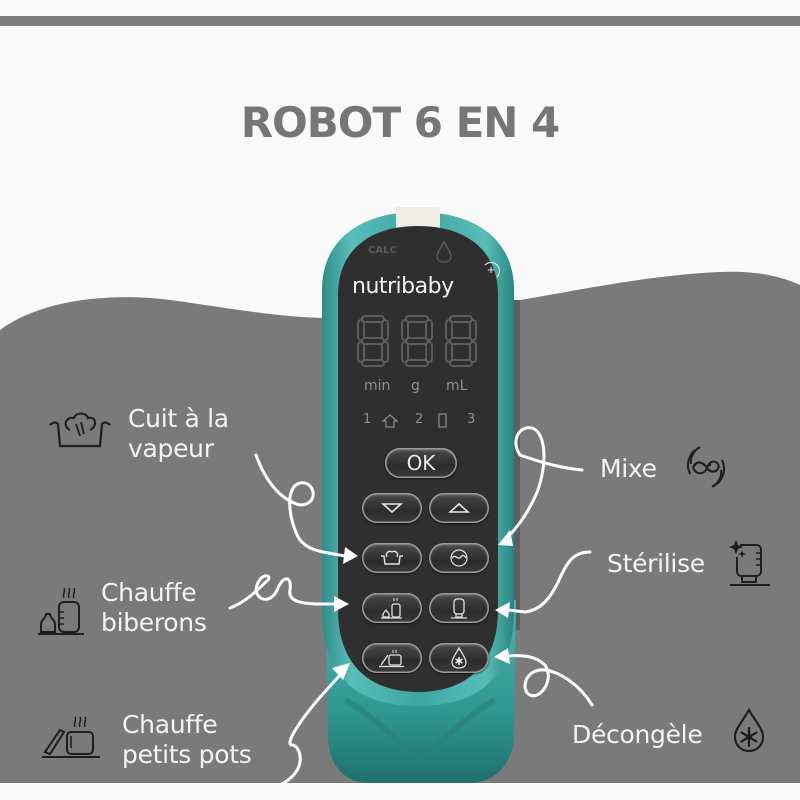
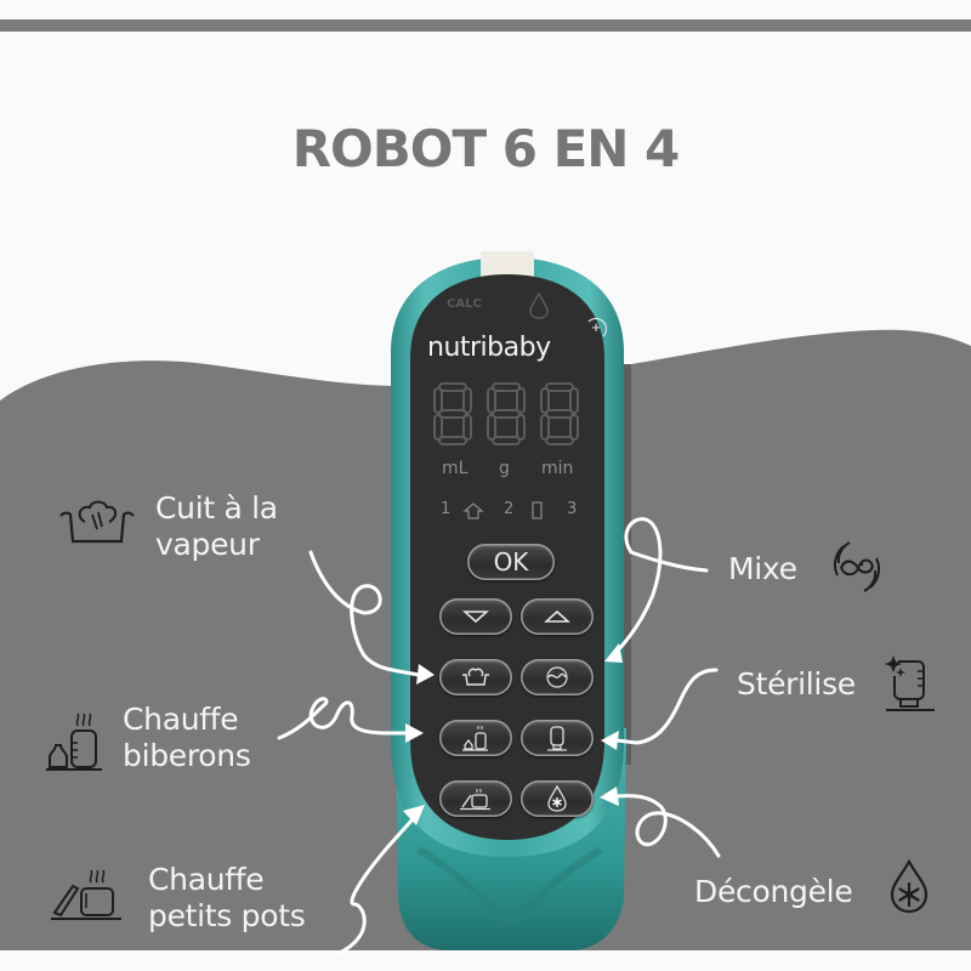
  ROBOT 6 EN 4
  CALC
  nutribaby
  +
- min
+ mL
  g
- mL
+ min
  1
  2
  3
  OK
  Cuit à la
  vapeur
  Chauffe
  biberons
  Chauffe
  petits pots
  Mixe
  Stérilise
  Décongèle
